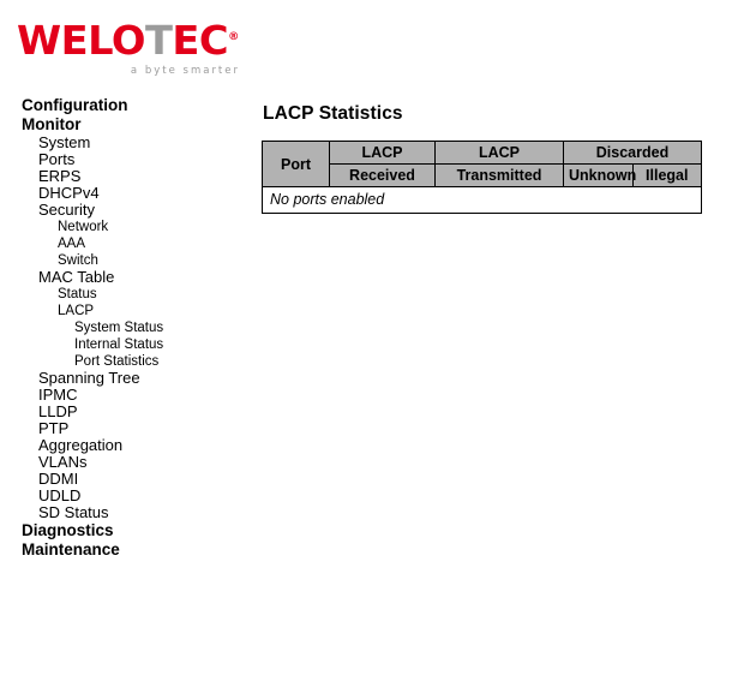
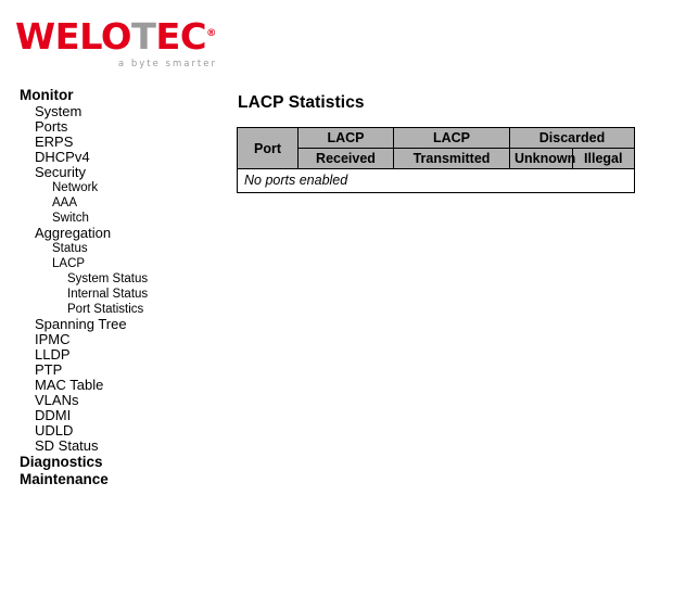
  WELOTEC®
  a byte smarter
- Configuration
  Monitor
  System
  Ports
  ERPS
  DHCPv4
  Security
  Network
  AAA
  Switch
- MAC Table
+ Aggregation
  Status
  LACP
  System Status
  Internal Status
  Port Statistics
  Spanning Tree
  IPMC
  LLDP
  PTP
- Aggregation
+ MAC Table
  VLANs
  DDMI
  UDLD
  SD Status
  Diagnostics
  Maintenance
  LACP Statistics
  Port	LACP	LACP	Discarded
  Received	Transmitted	Unknown	Illegal
  No ports enabled
